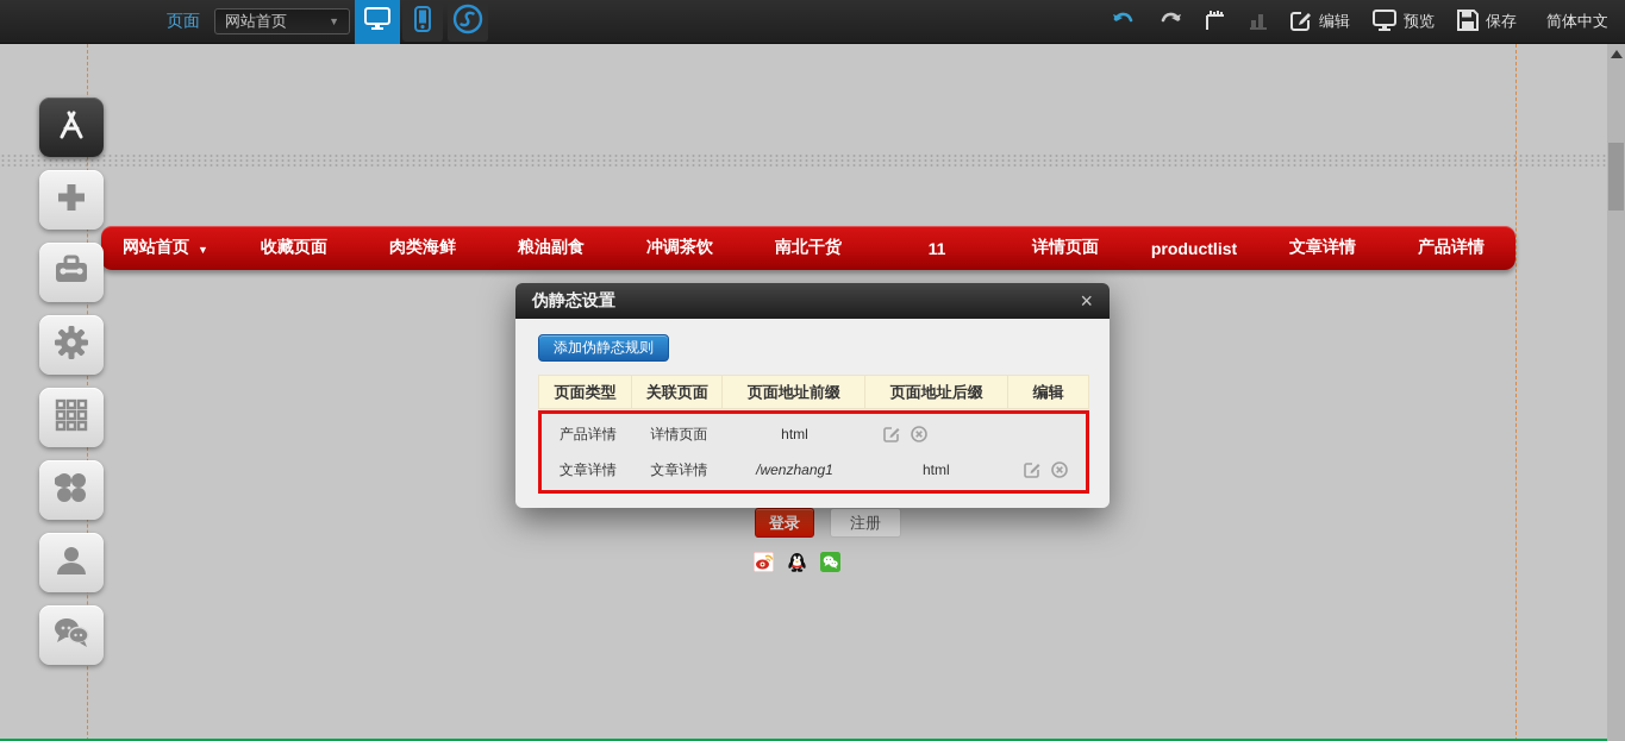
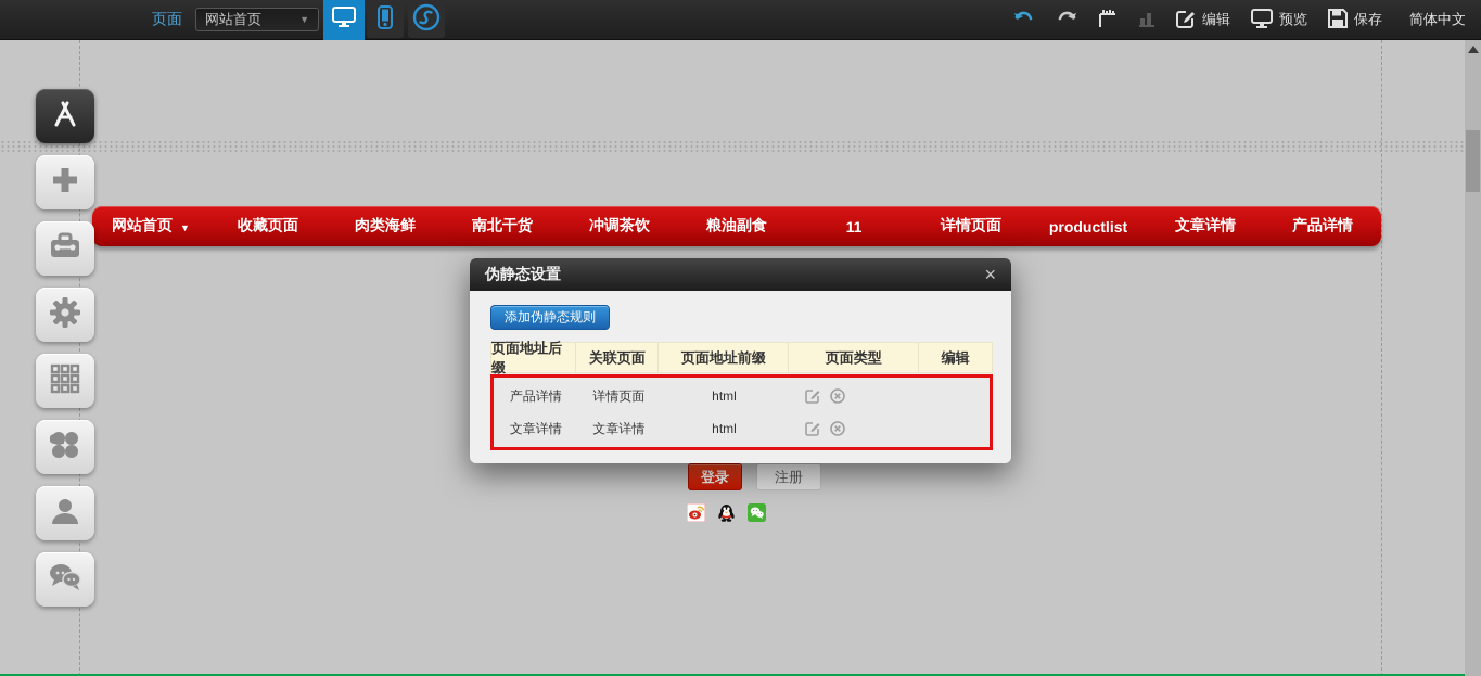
  页面
  网站首页
  ▼
  编辑
  预览
  保存
  简体中文
  网站首页
  ▼
  收藏页面
  肉类海鲜
- 粮油副食
+ 南北干货
  冲调茶饮
- 南北干货
+ 粮油副食
  11
  详情页面
  productlist
  文章详情
  产品详情
  登录
  注册
  伪静态设置
  ×
  添加伪静态规则
- 页面类型
+ 页面地址后缀
  关联页面
  页面地址前缀
- 页面地址后缀
+ 页面类型
  编辑
  产品详情
  详情页面
  html
  文章详情
  文章详情
- /wenzhang1
  html
